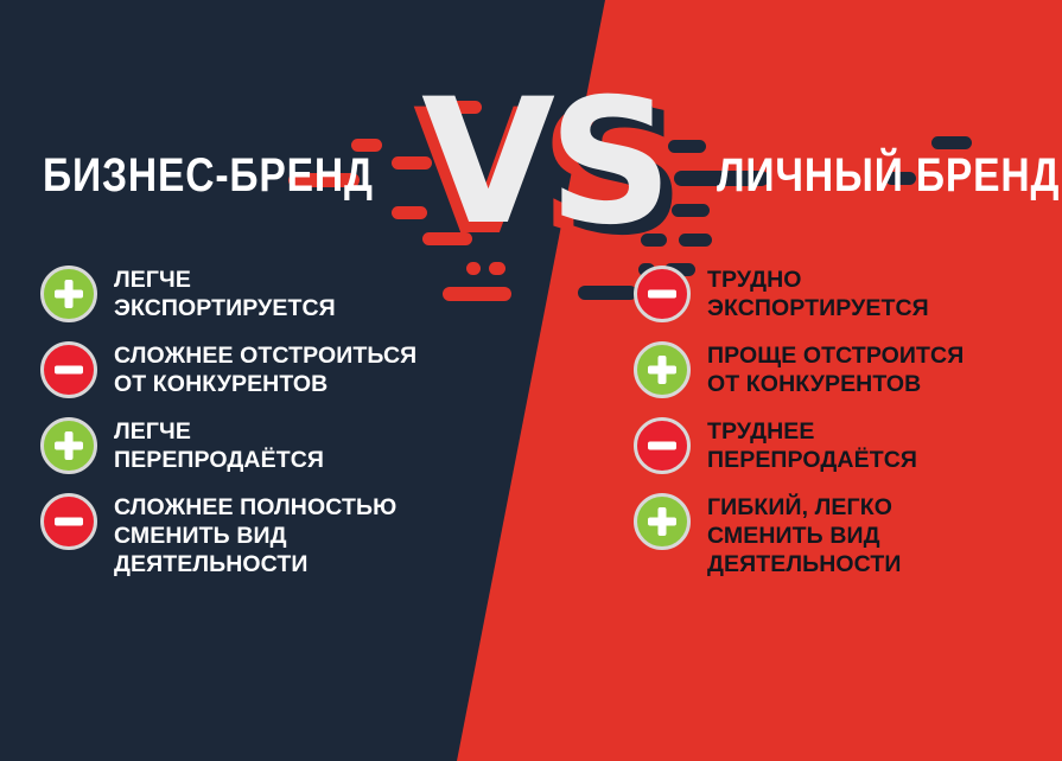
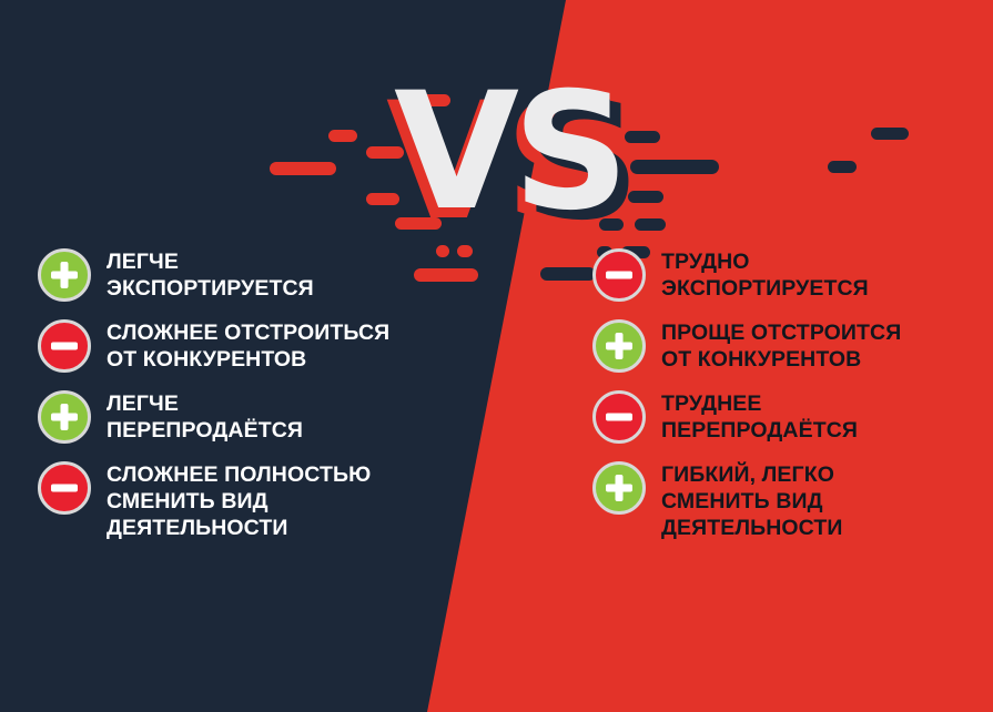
  VS
- БИЗНЕС-БРЕНД
- ЛИЧНЫЙ БРЕНД
  ЛЕГЧЕ
  ЭКСПОРТИРУЕТСЯ
  СЛОЖНЕЕ ОТСТРОИТЬСЯ
  ОТ КОНКУРЕНТОВ
  ЛЕГЧЕ
  ПЕРЕПРОДАЁТСЯ
  СЛОЖНЕЕ ПОЛНОСТЬЮ
  СМЕНИТЬ ВИД
  ДЕЯТЕЛЬНОСТИ
  ТРУДНО
  ЭКСПОРТИРУЕТСЯ
  ПРОЩЕ ОТСТРОИТСЯ
  ОТ КОНКУРЕНТОВ
  ТРУДНЕЕ
  ПЕРЕПРОДАЁТСЯ
  ГИБКИЙ, ЛЕГКО
  СМЕНИТЬ ВИД
  ДЕЯТЕЛЬНОСТИ
